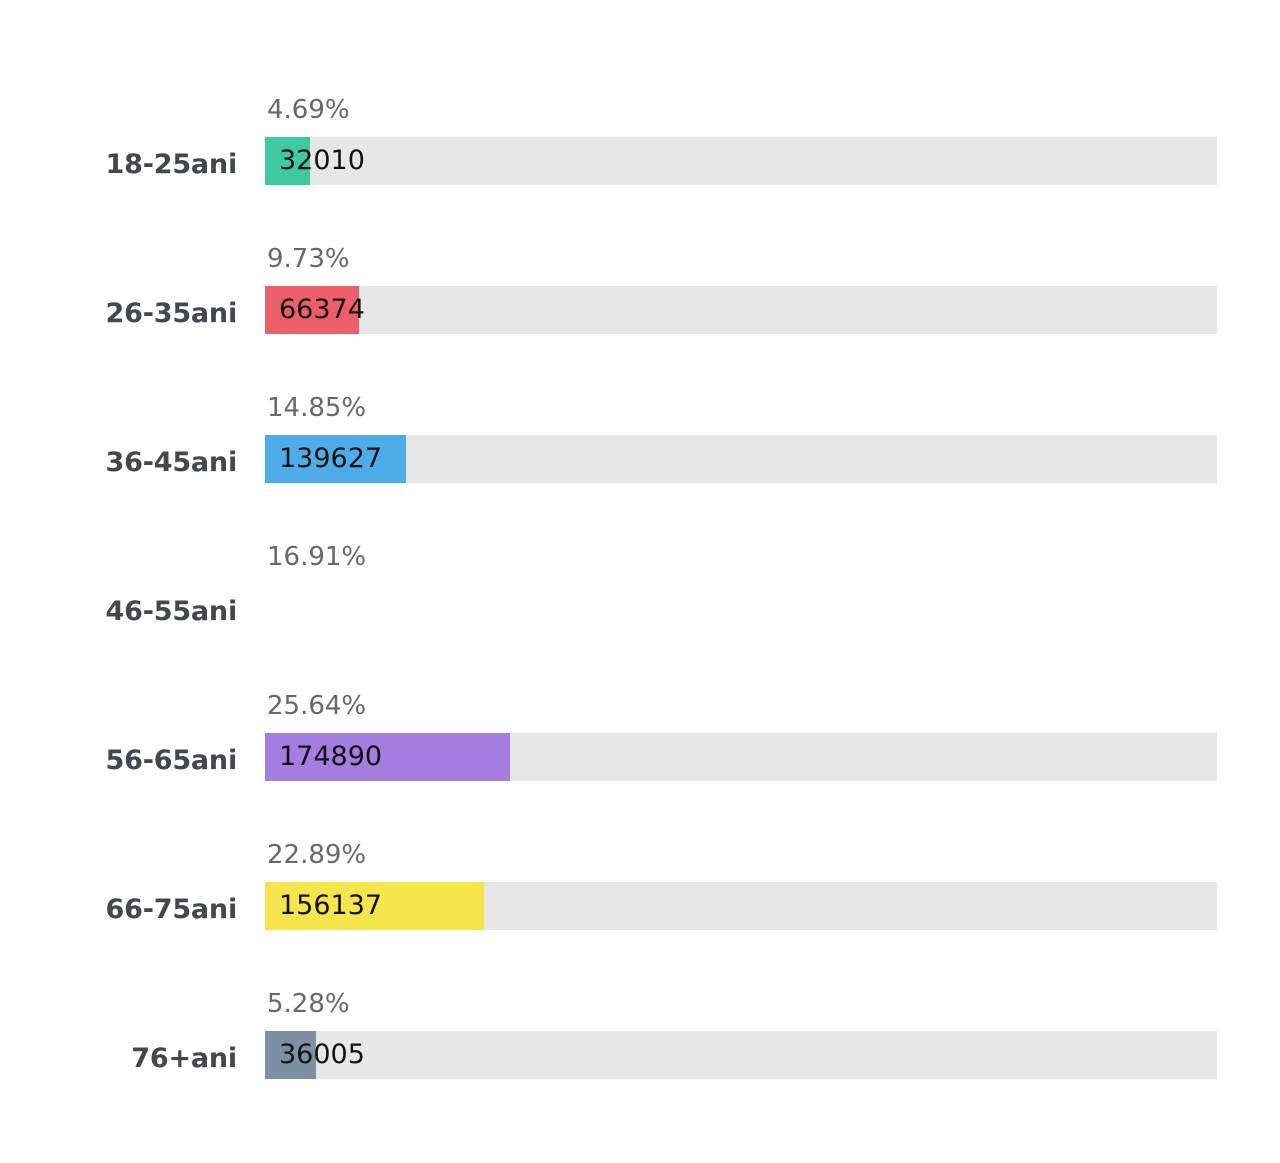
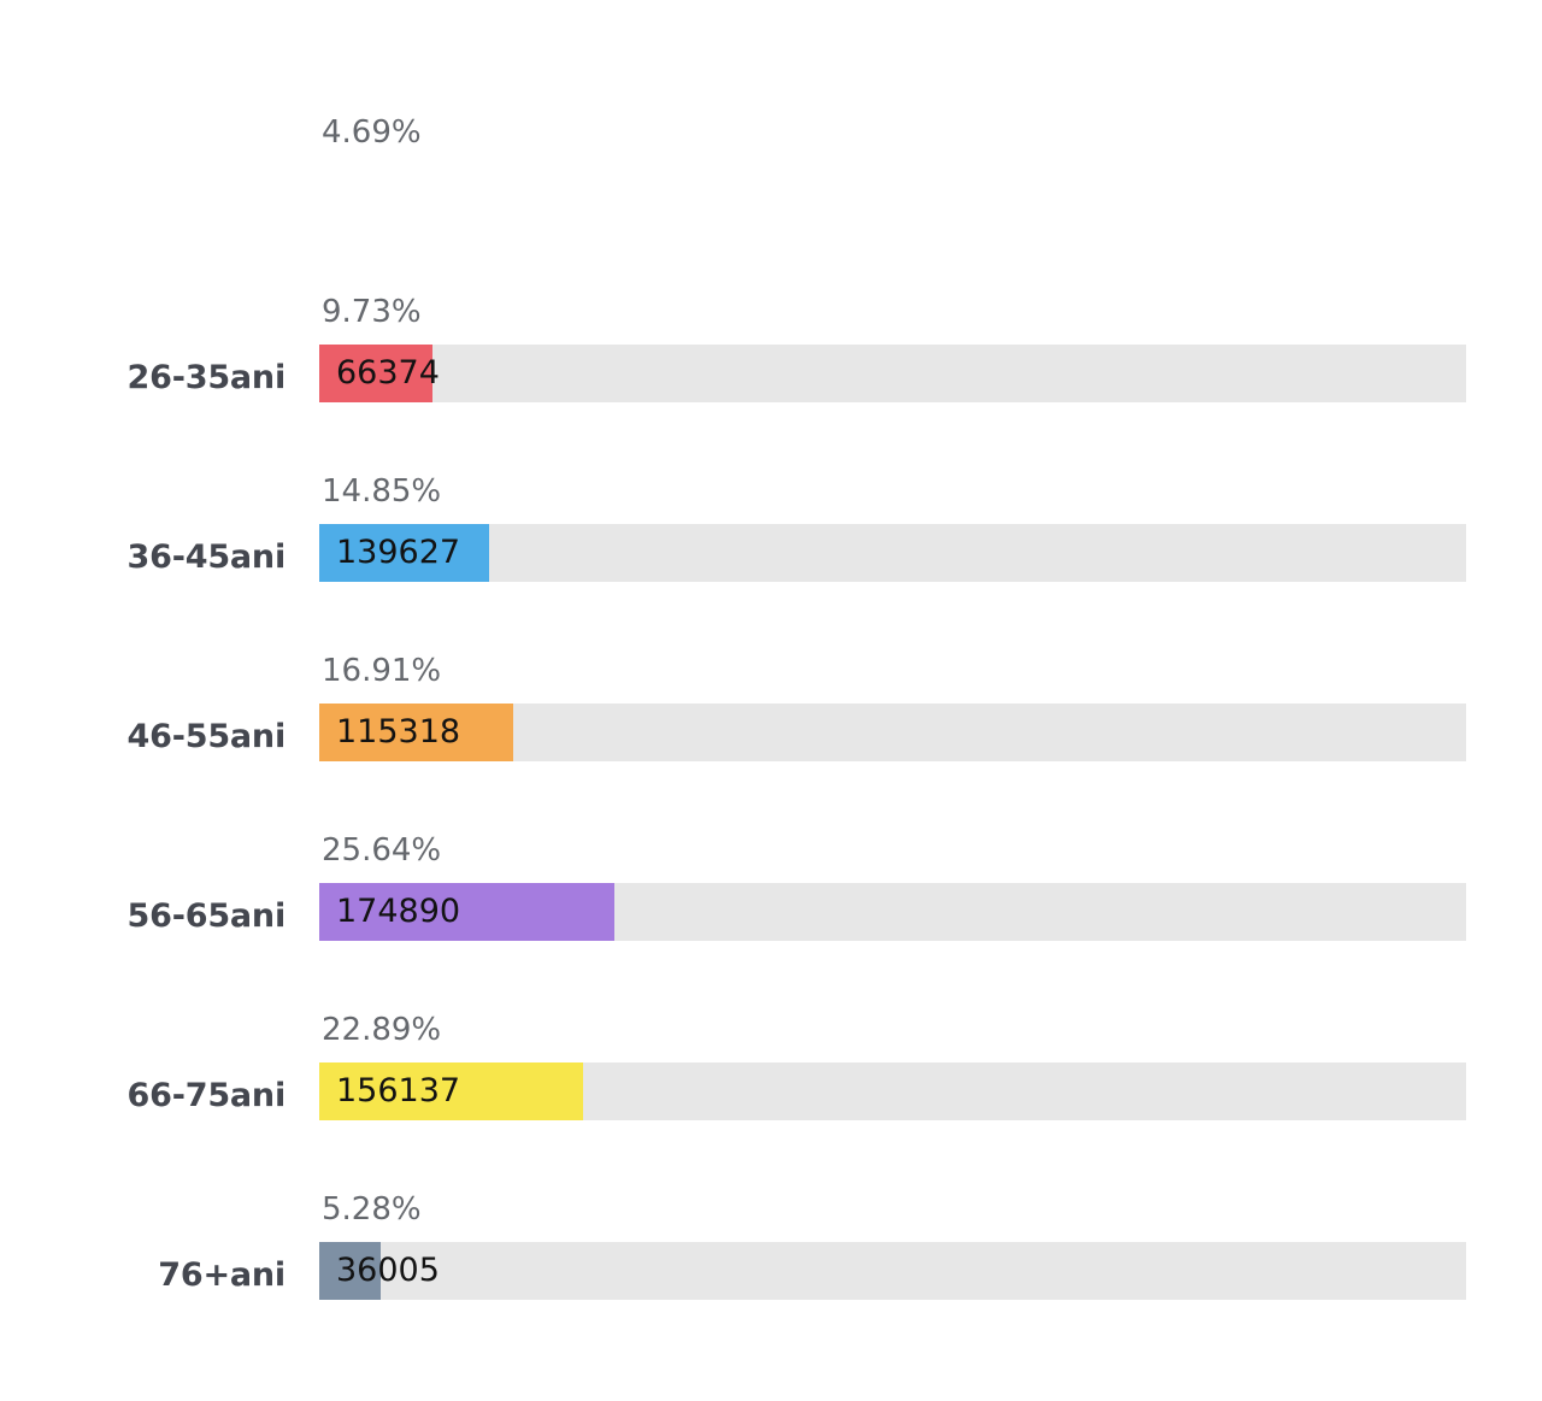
- 18-25ani
  4.69%
- 32010
  26-35ani
  9.73%
  66374
  36-45ani
  14.85%
  139627
  46-55ani
  16.91%
+ 115318
  56-65ani
  25.64%
  174890
  66-75ani
  22.89%
  156137
  76+ani
  5.28%
  36005
